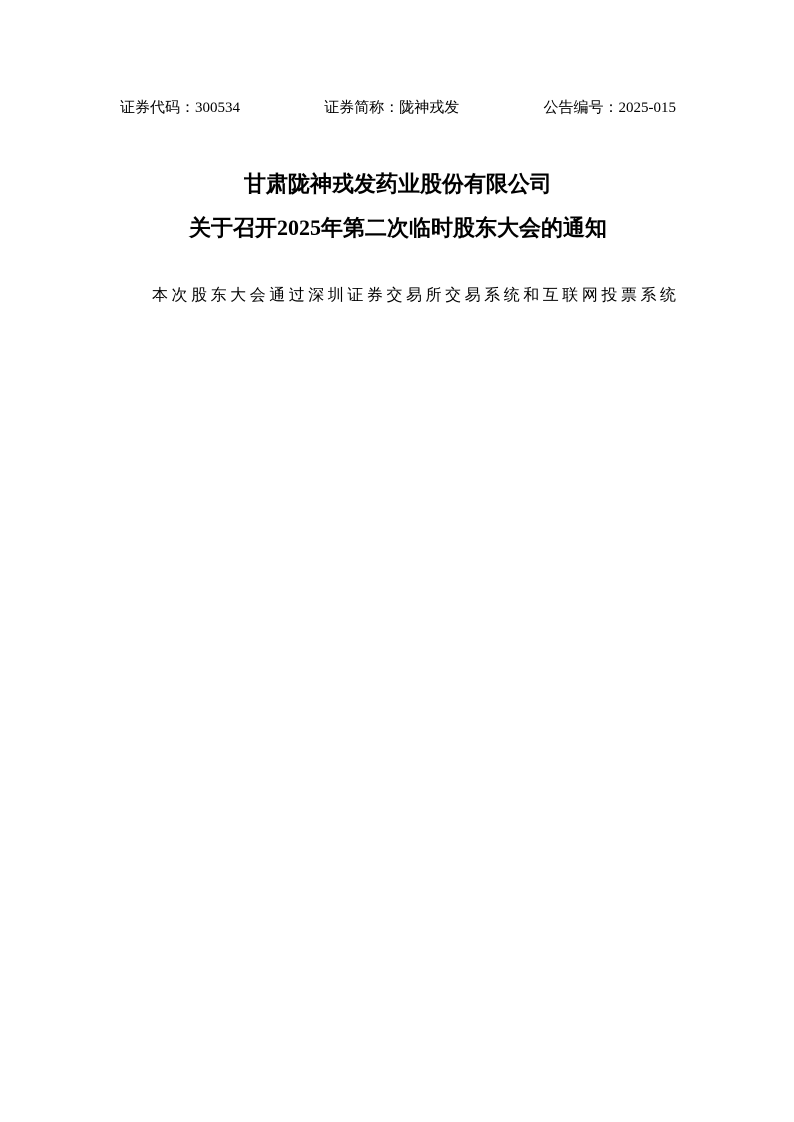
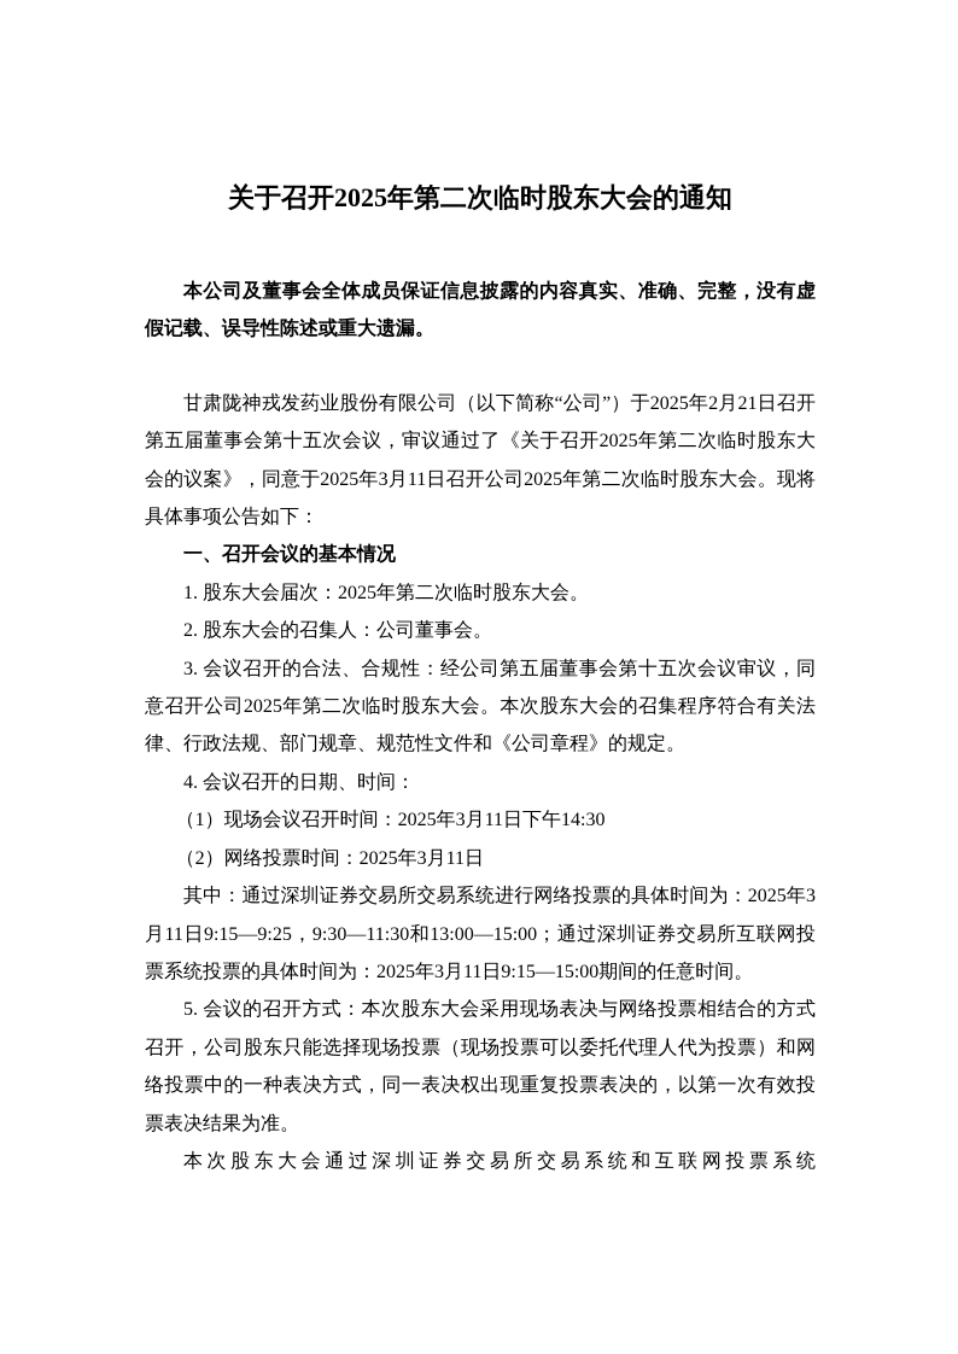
- 证券代码：300534
- 证券简称：陇神戎发
- 公告编号：2025-015
- 甘肃陇神戎发药业股份有限公司
  关于召开2025年第二次临时股东大会的通知
+ 本公司及董事会全体成员保证信息披露的内容真实、准确、完整，没有虚假记载、误导性陈述或重大遗漏。
+ 甘肃陇神戎发药业股份有限公司（以下简称“公司”）于2025年2月21日召开第五届董事会第十五次会议，审议通过了《关于召开2025年第二次临时股东大会的议案》，同意于2025年3月11日召开公司2025年第二次临时股东大会。现将具体事项公告如下：
+ 一、召开会议的基本情况
+ 1. 股东大会届次：2025年第二次临时股东大会。
+ 2. 股东大会的召集人：公司董事会。
+ 3. 会议召开的合法、合规性：经公司第五届董事会第十五次会议审议，同意召开公司2025年第二次临时股东大会。本次股东大会的召集程序符合有关法律、行政法规、部门规章、规范性文件和《公司章程》的规定。
+ 4. 会议召开的日期、时间：
+ （1）现场会议召开时间：2025年3月11日下午14:30
+ （2）网络投票时间：2025年3月11日
+ 其中：通过深圳证券交易所交易系统进行网络投票的具体时间为：2025年3月11日9:15—9:25，9:30—11:30和13:00—15:00；通过深圳证券交易所互联网投票系统投票的具体时间为：2025年3月11日9:15—15:00期间的任意时间。
+ 5. 会议的召开方式：本次股东大会采用现场表决与网络投票相结合的方式召开，公司股东只能选择现场投票（现场投票可以委托代理人代为投票）和网络投票中的一种表决方式，同一表决权出现重复投票表决的，以第一次有效投票表决结果为准。
  本次股东大会通过深圳证券交易所交易系统和互联网投票系统
